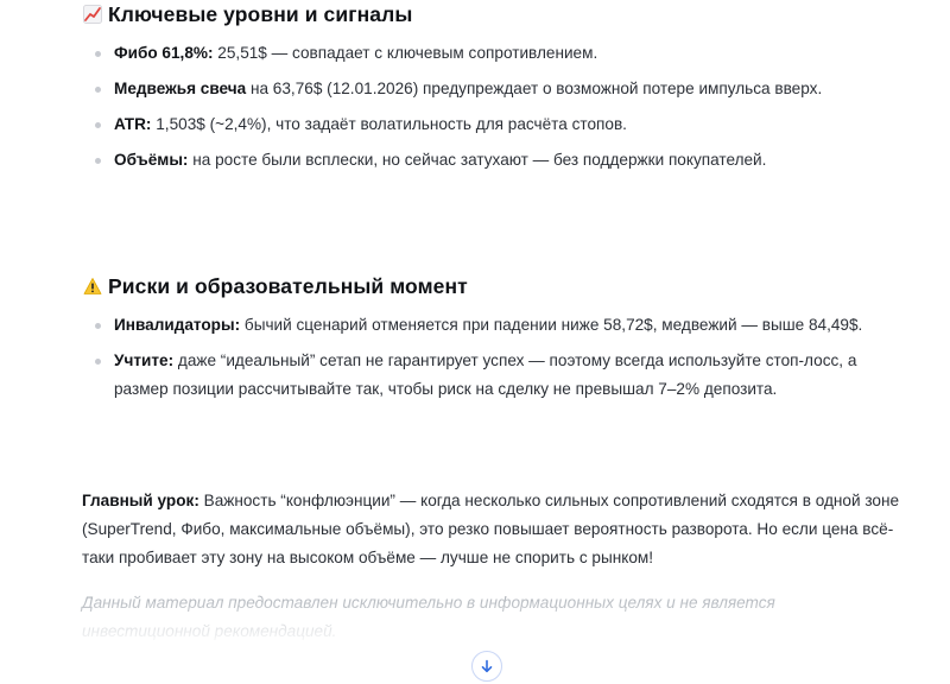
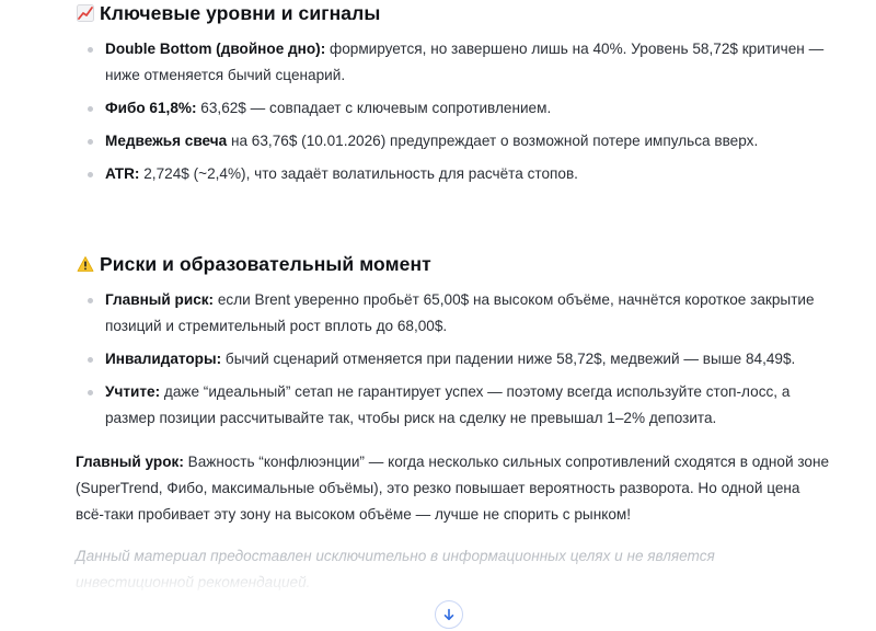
  Ключевые уровни и сигналы
+ Double Bottom (двойное дно): формируется, но завершено лишь на 40%. Уровень 58,72$ критичен — ниже отменяется бычий сценарий.
- Фибо 61,8%: 25,51$ — совпадает с ключевым сопротивлением.
+ Фибо 61,8%: 63,62$ — совпадает с ключевым сопротивлением.
- Медвежья свеча на 63,76$ (12.01.2026) предупреждает о возможной потере импульса вверх.
+ Медвежья свеча на 63,76$ (10.01.2026) предупреждает о возможной потере импульса вверх.
- ATR: 1,503$ (~2,4%), что задаёт волатильность для расчёта стопов.
+ ATR: 2,724$ (~2,4%), что задаёт волатильность для расчёта стопов.
- Объёмы: на росте были всплески, но сейчас затухают — без поддержки покупателей.
  Риски и образовательный момент
+ Главный риск: если Brent уверенно пробьёт 65,00$ на высоком объёме, начнётся короткое закрытие позиций и стремительный рост вплоть до 68,00$.
  Инвалидаторы: бычий сценарий отменяется при падении ниже 58,72$, медвежий — выше 84,49$.
- Учтите: даже “идеальный” сетап не гарантирует успех — поэтому всегда используйте стоп-лосс, а размер позиции рассчитывайте так, чтобы риск на сделку не превышал 7–2% депозита.
+ Учтите: даже “идеальный” сетап не гарантирует успех — поэтому всегда используйте стоп-лосс, а размер позиции рассчитывайте так, чтобы риск на сделку не превышал 1–2% депозита.
- Главный урок: Важность “конфлюэнции” — когда несколько сильных сопротивлений сходятся в одной зоне (SuperTrend, Фибо, максимальные объёмы), это резко повышает вероятность разворота. Но если цена всё-таки пробивает эту зону на высоком объёме — лучше не спорить с рынком!
+ Главный урок: Важность “конфлюэнции” — когда несколько сильных сопротивлений сходятся в одной зоне (SuperTrend, Фибо, максимальные объёмы), это резко повышает вероятность разворота. Но одной цена всё-таки пробивает эту зону на высоком объёме — лучше не спорить с рынком!
